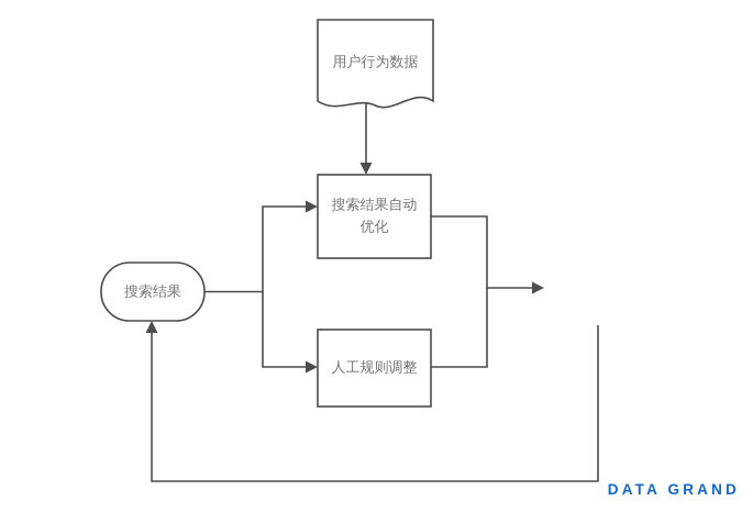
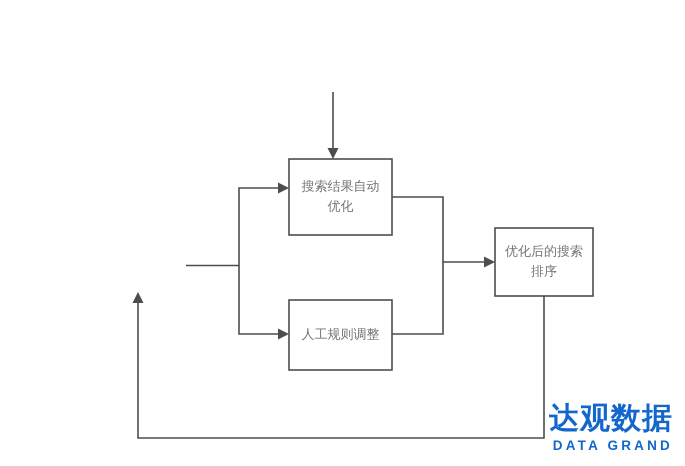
- 用户行为数据
- 搜索结果
  搜索结果自动
  优化
  人工规则调整
+ 优化后的搜索
+ 排序
+ 达观数据
  DATA GRAND
